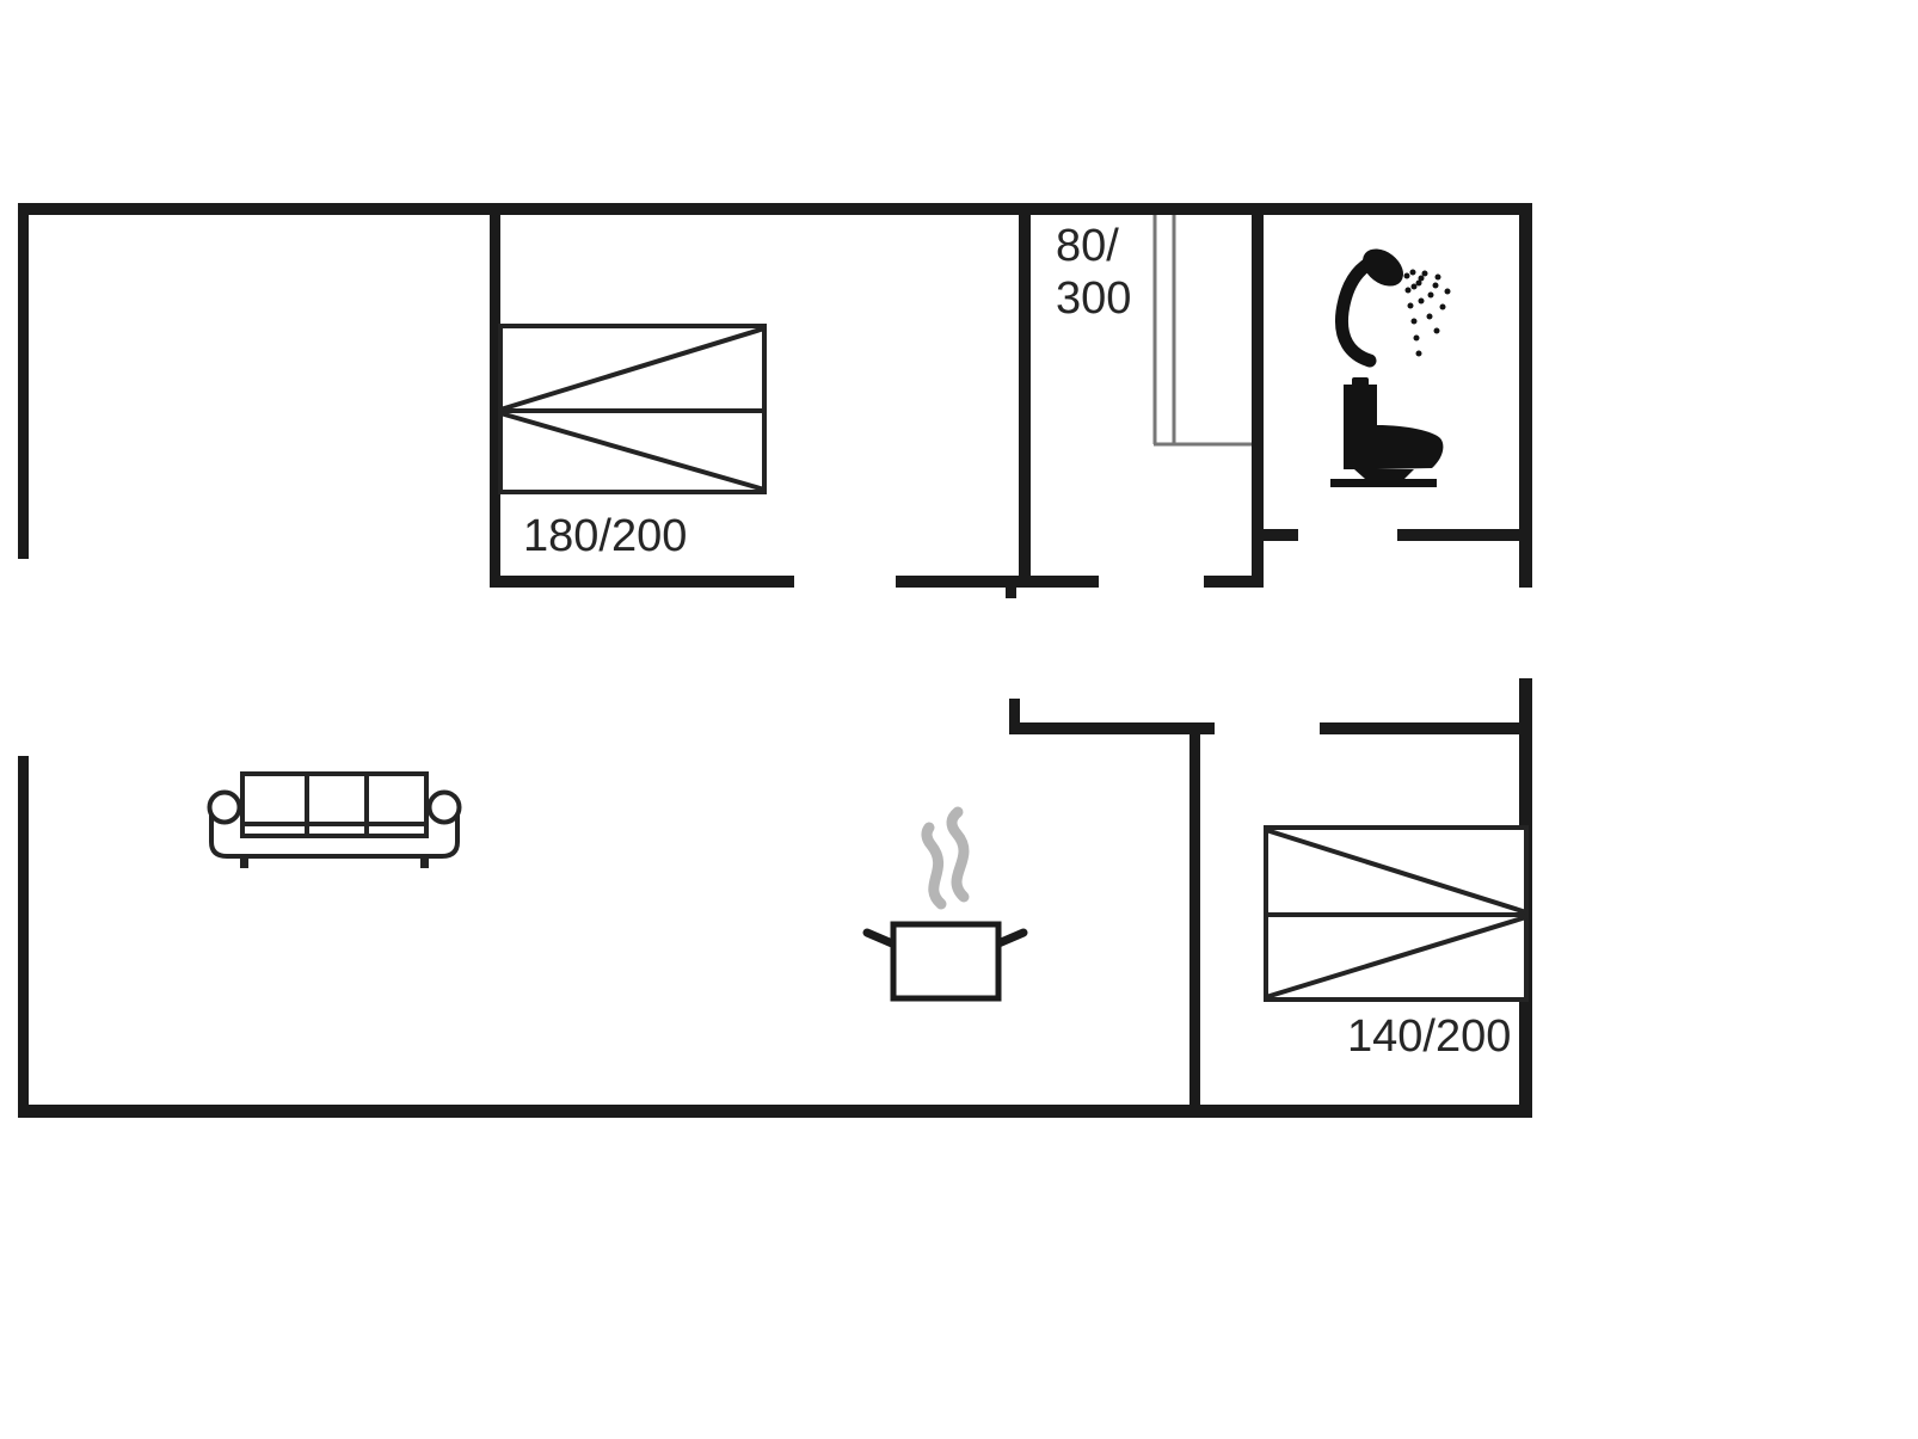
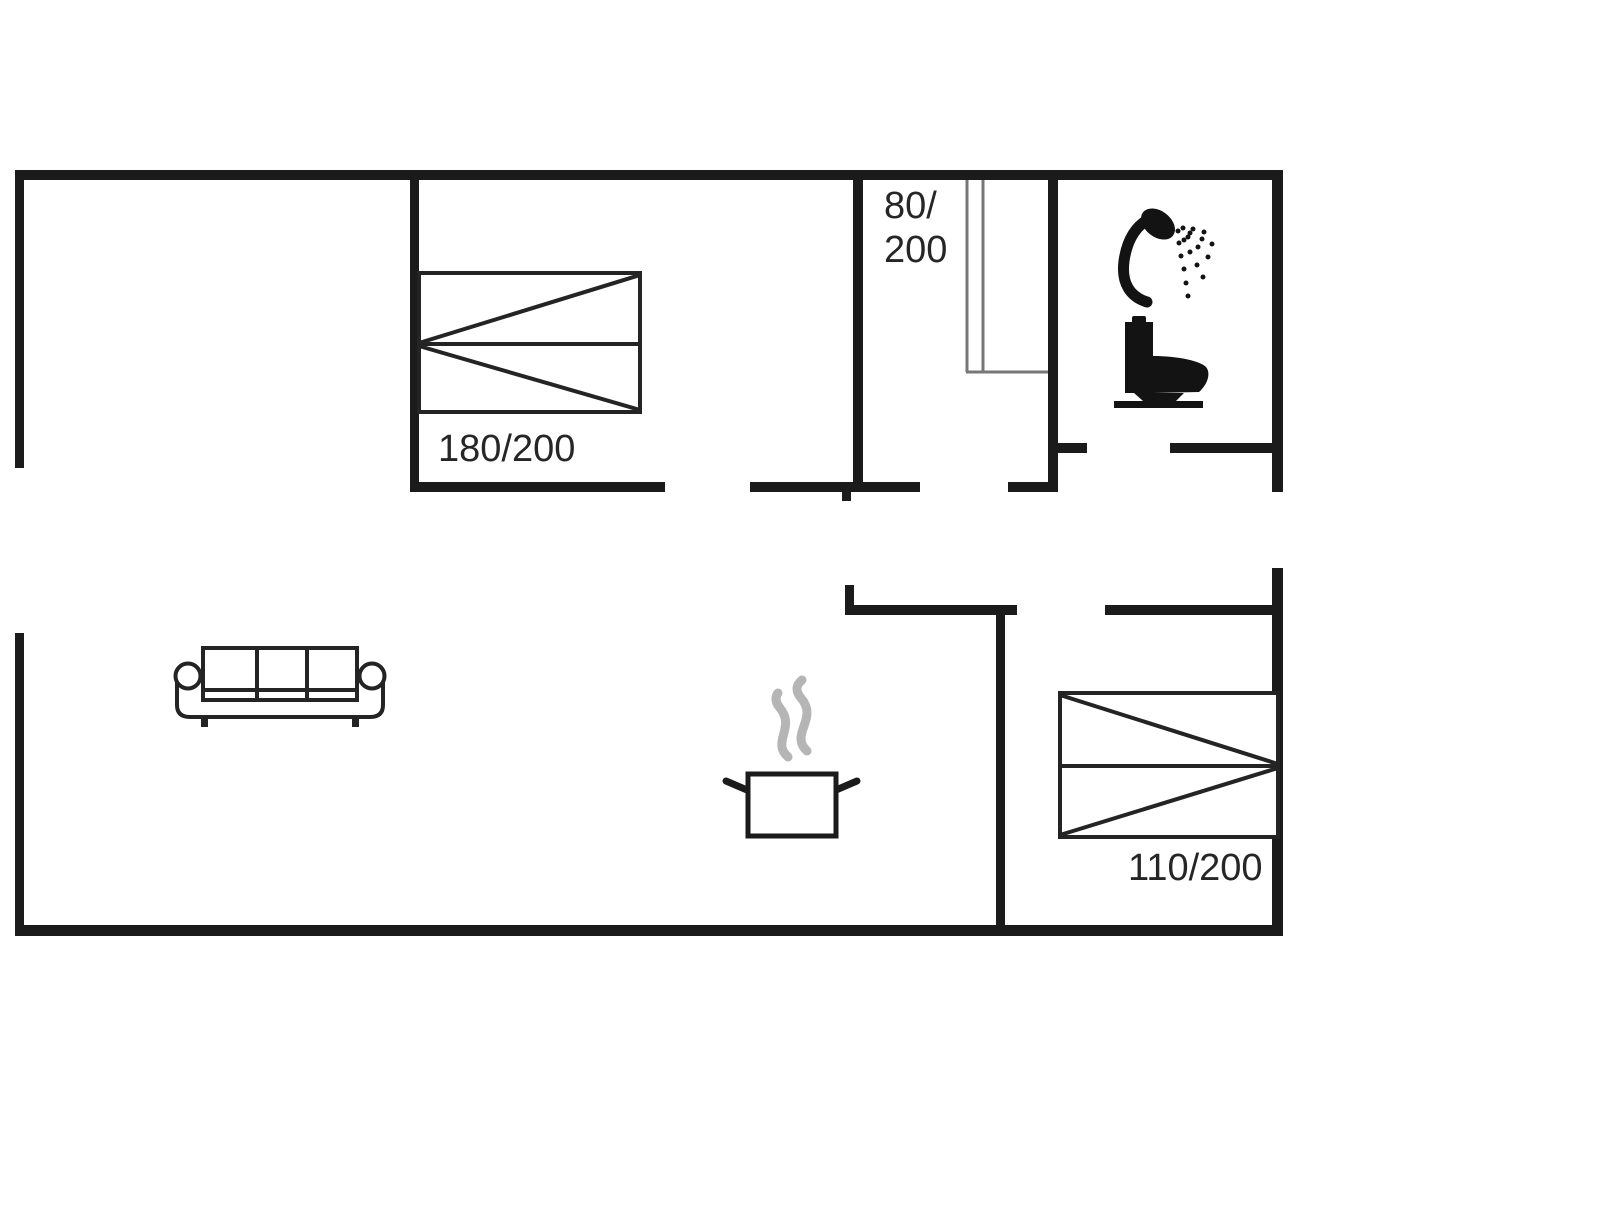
  80/
- 300
+ 200
  180/200
- 140/200
+ 110/200
